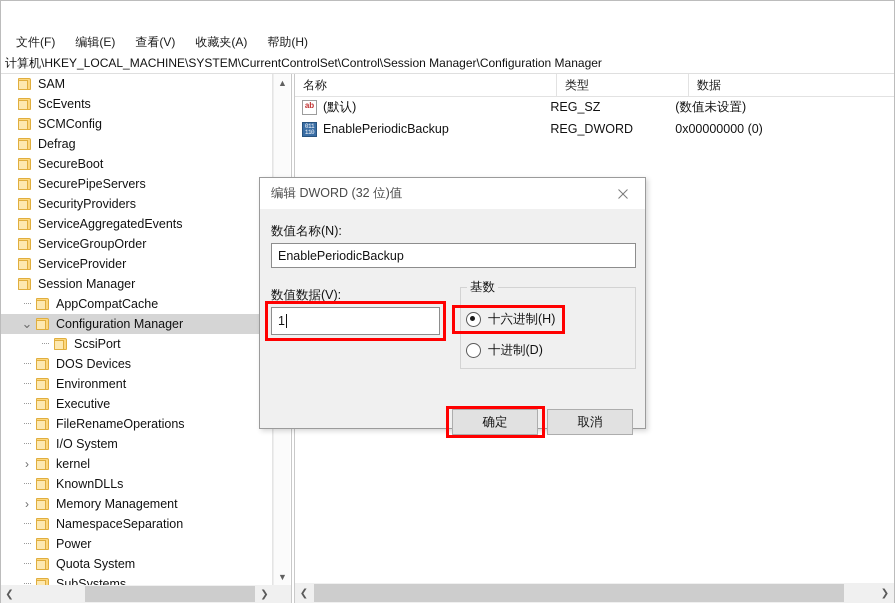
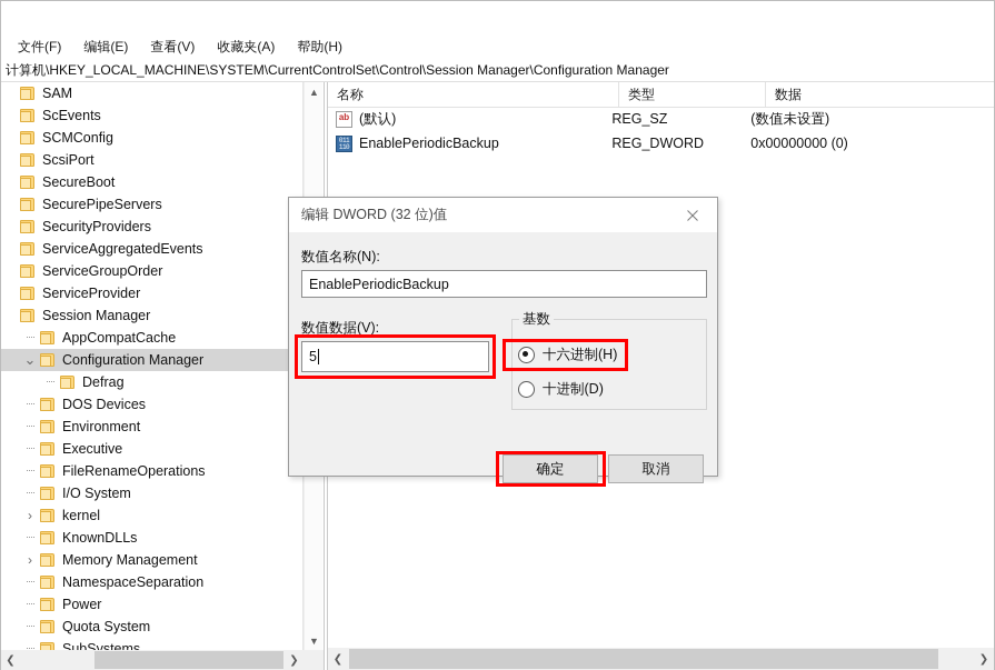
  文件(F)
  编辑(E)
  查看(V)
  收藏夹(A)
  帮助(H)
  计算机\HKEY_LOCAL_MACHINE\SYSTEM\CurrentControlSet\Control\Session Manager\Configuration Manager
  SAM
  ScEvents
  SCMConfig
- Defrag
+ ScsiPort
  SecureBoot
  SecurePipeServers
  SecurityProviders
  ServiceAggregatedEvents
  ServiceGroupOrder
  ServiceProvider
  Session Manager
  AppCompatCache
  ⌄
  Configuration Manager
- ScsiPort
+ Defrag
  DOS Devices
  Environment
  Executive
  FileRenameOperations
  I/O System
  ›
  kernel
  KnownDLLs
  ›
  Memory Management
  NamespaceSeparation
  Power
  Quota System
  SubSystems
  ▲
  ▼
  ❮
  ❯
  名称
  类型
  数据
  ab
  (默认)
  REG_SZ
  (数值未设置)
  EnablePeriodicBackup
  REG_DWORD
  0x00000000 (0)
  ❮
  ❯
  编辑 DWORD (32 位)值
  数值名称(N):
  EnablePeriodicBackup
  数值数据(V):
- 1
+ 5
  基数
  十六进制(H)
  十进制(D)
  确定
  取消
